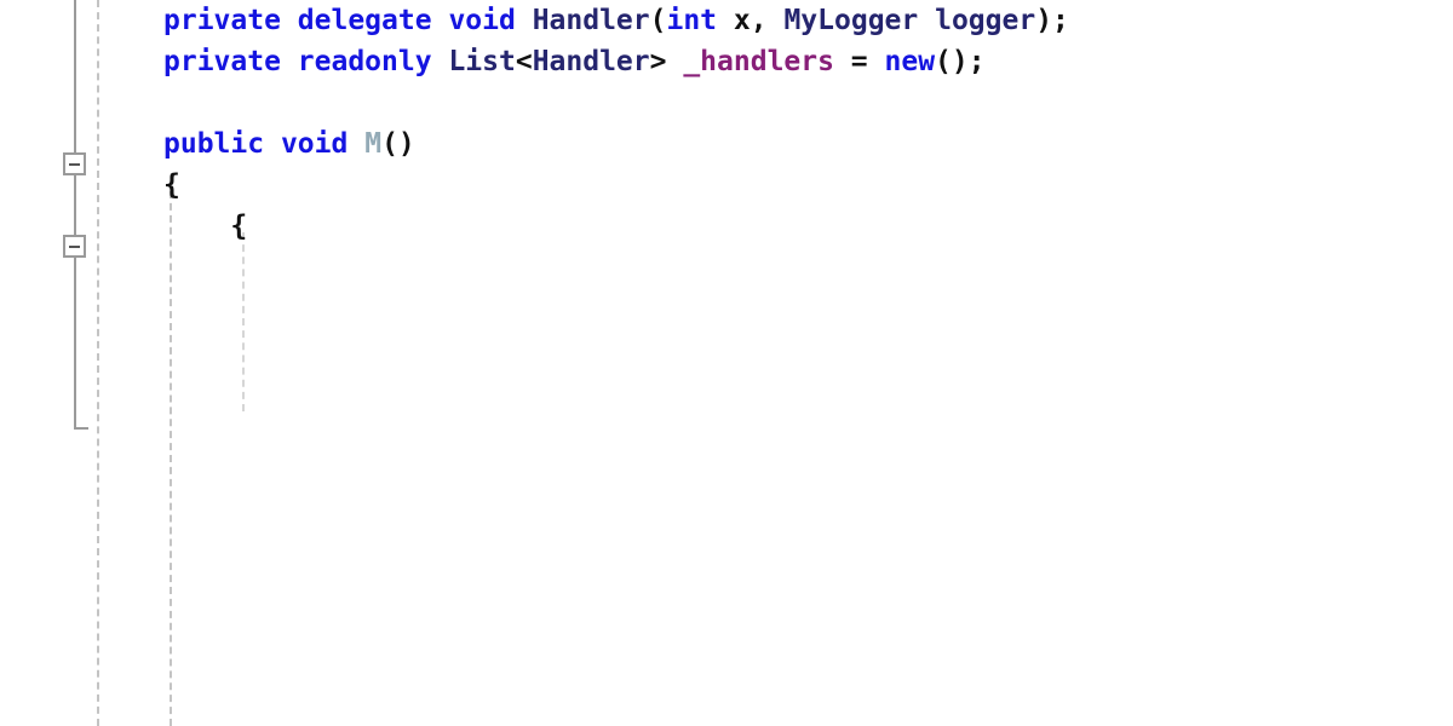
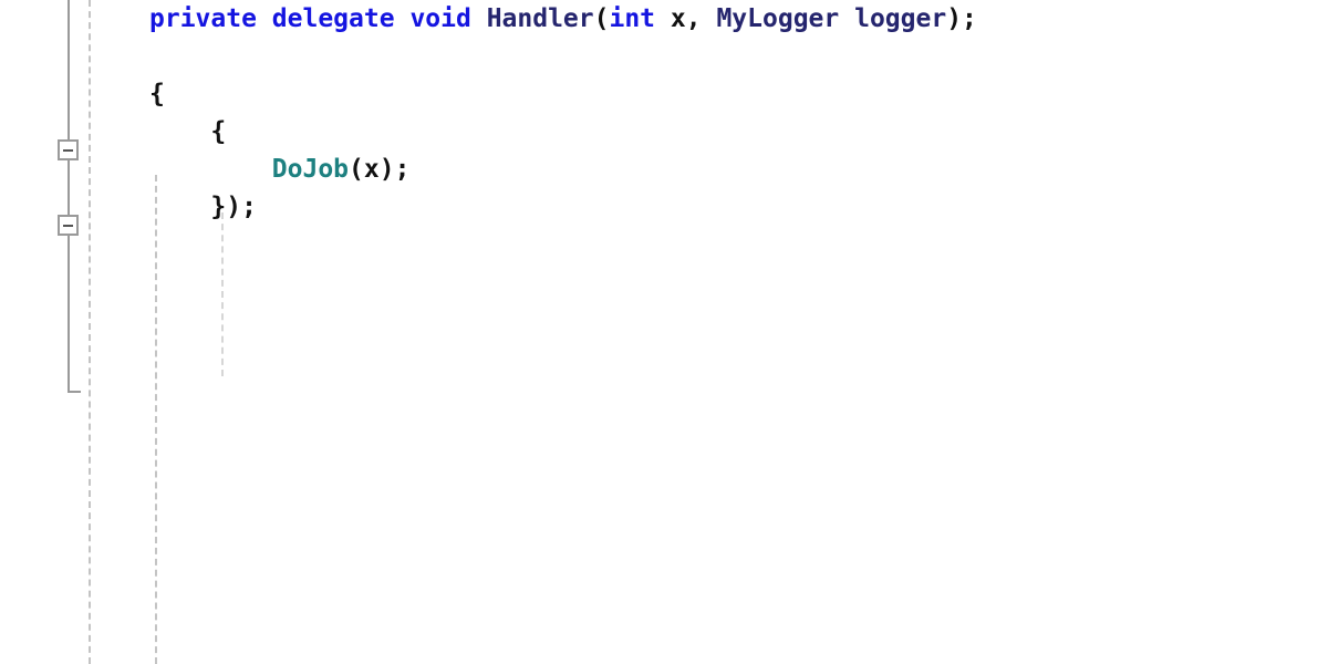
  private delegate void Handler(int x, MyLogger logger);
- private readonly List<Handler> _handlers = new();
- public void M()
  {
  {
+ DoJob(x);
+ });
